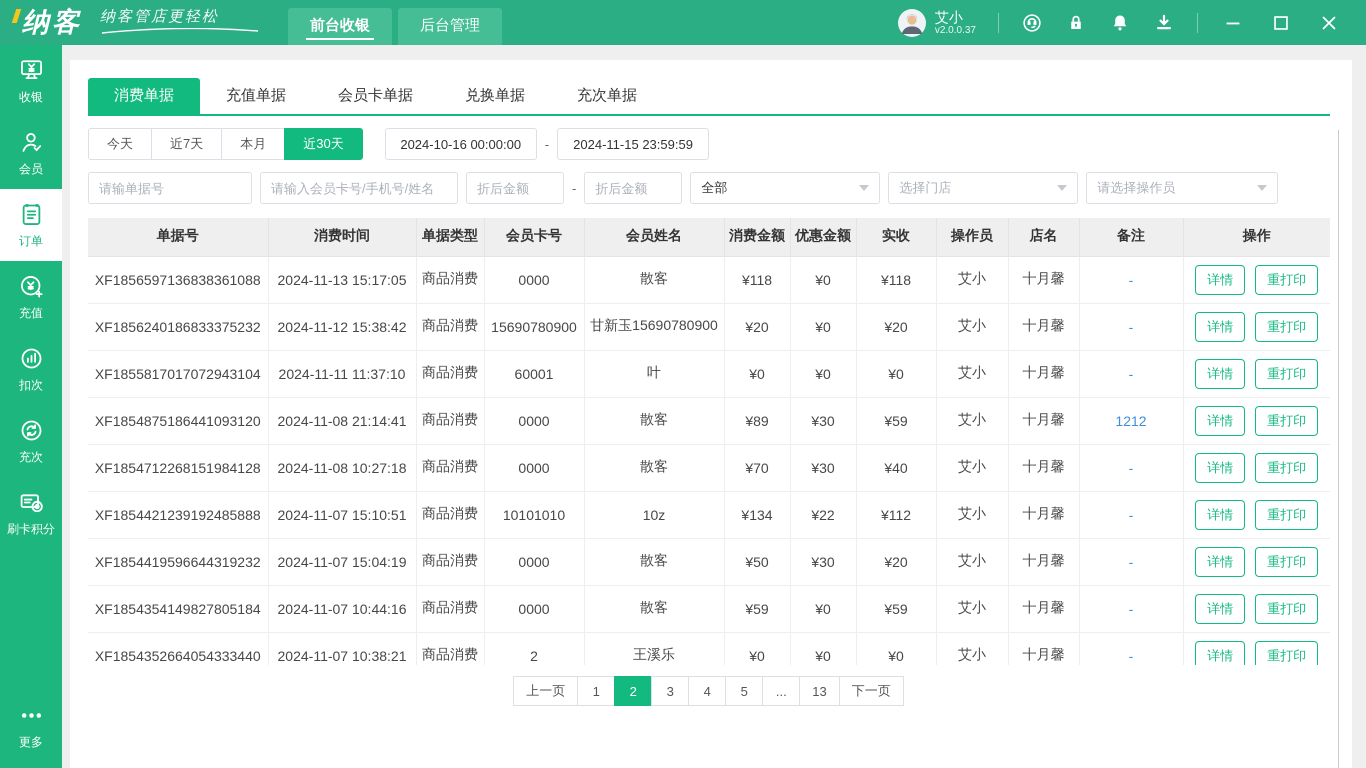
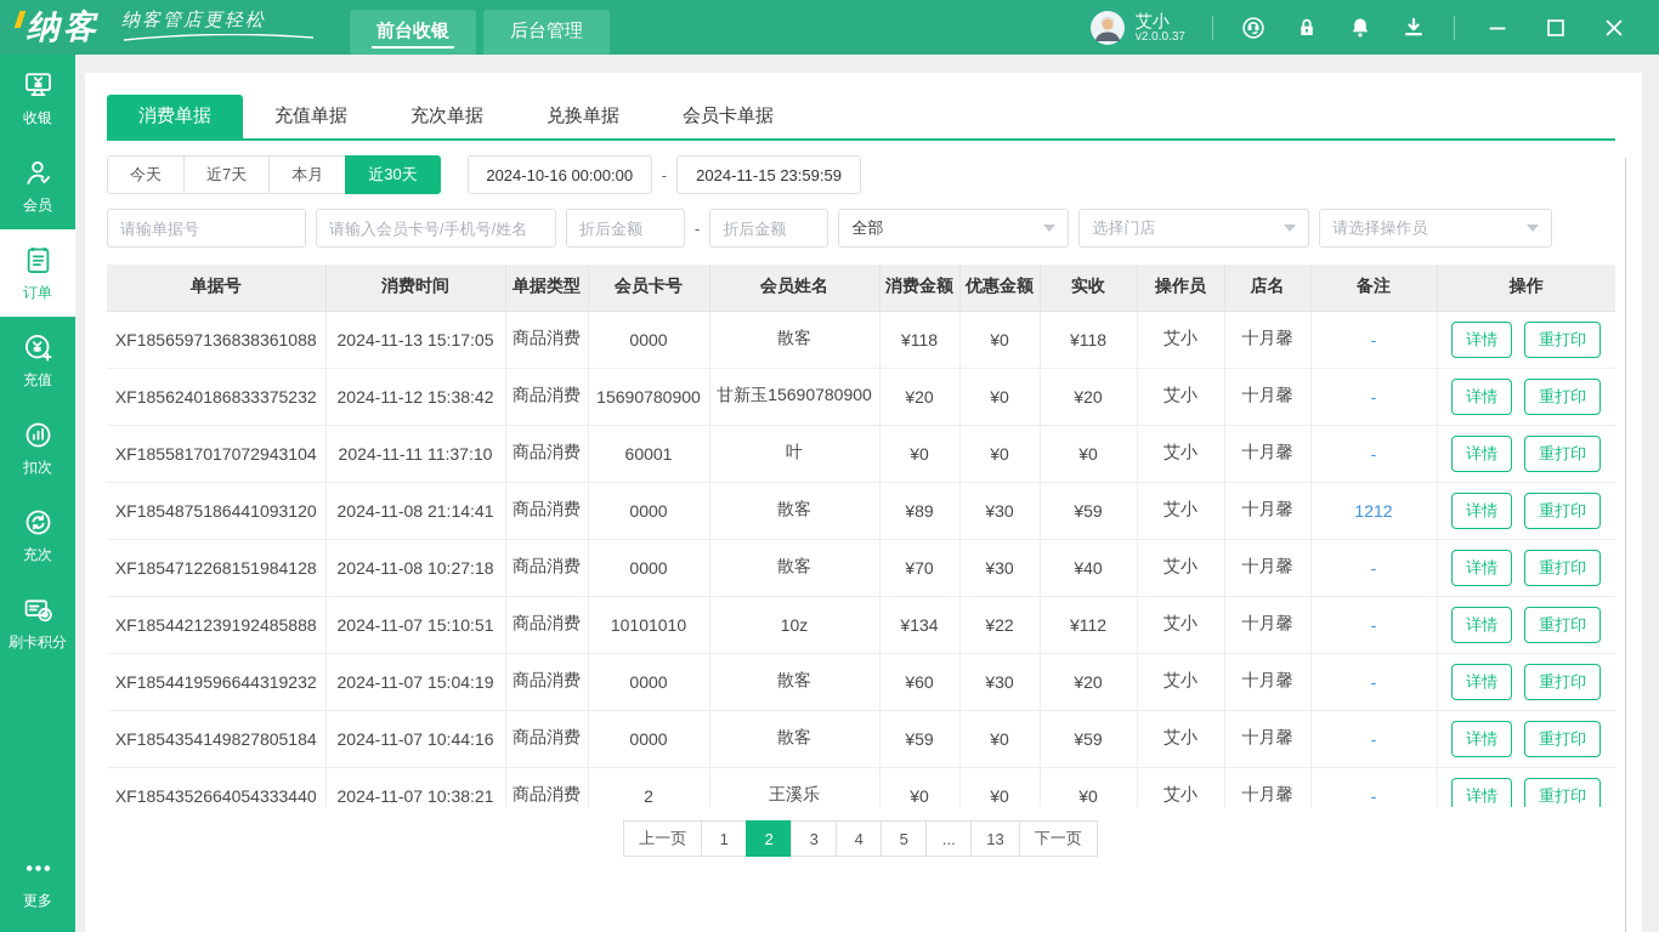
  纳客
  纳客管店更轻松
  前台收银
  后台管理
  艾小
  v2.0.0.37
  收银
  会员
  订单
  充值
  扣次
  充次
  刷卡积分
  更多
  消费单据
  充值单据
- 会员卡单据
+ 充次单据
  兑换单据
- 充次单据
+ 会员卡单据
  今天
  近7天
  本月
  近30天
  2024-10-16 00:00:00
  -
  2024-11-15 23:59:59
  请输单据号
  请输入会员卡号/手机号/姓名
  折后金额
  -
  折后金额
  全部
  选择门店
  请选择操作员
  单据号	消费时间	单据类型	会员卡号	会员姓名	消费金额	优惠金额	实收	操作员	店名	备注	操作
  XF1856597136838361088	2024-11-13 15:17:05	商品消费	0000	散客	¥118	¥0	¥118	艾小	十月馨	-	详情 重打印
  XF1856240186833375232	2024-11-12 15:38:42	商品消费	15690780900	甘新玉15690780900	¥20	¥0	¥20	艾小	十月馨	-	详情 重打印
  XF1855817017072943104	2024-11-11 11:37:10	商品消费	60001	叶	¥0	¥0	¥0	艾小	十月馨	-	详情 重打印
  XF1854875186441093120	2024-11-08 21:14:41	商品消费	0000	散客	¥89	¥30	¥59	艾小	十月馨	1212	详情 重打印
  XF1854712268151984128	2024-11-08 10:27:18	商品消费	0000	散客	¥70	¥30	¥40	艾小	十月馨	-	详情 重打印
  XF1854421239192485888	2024-11-07 15:10:51	商品消费	10101010	10z	¥134	¥22	¥112	艾小	十月馨	-	详情 重打印
- XF1854419596644319232	2024-11-07 15:04:19	商品消费	0000	散客	¥50	¥30	¥20	艾小	十月馨	-	详情 重打印
+ XF1854419596644319232	2024-11-07 15:04:19	商品消费	0000	散客	¥60	¥30	¥20	艾小	十月馨	-	详情 重打印
  XF1854354149827805184	2024-11-07 10:44:16	商品消费	0000	散客	¥59	¥0	¥59	艾小	十月馨	-	详情 重打印
  XF1854352664054333440	2024-11-07 10:38:21	商品消费	2	王溪乐	¥0	¥0	¥0	艾小	十月馨	-	详情 重打印
  上一页
  1
  2
  3
  4
  5
  ...
  13
  下一页
